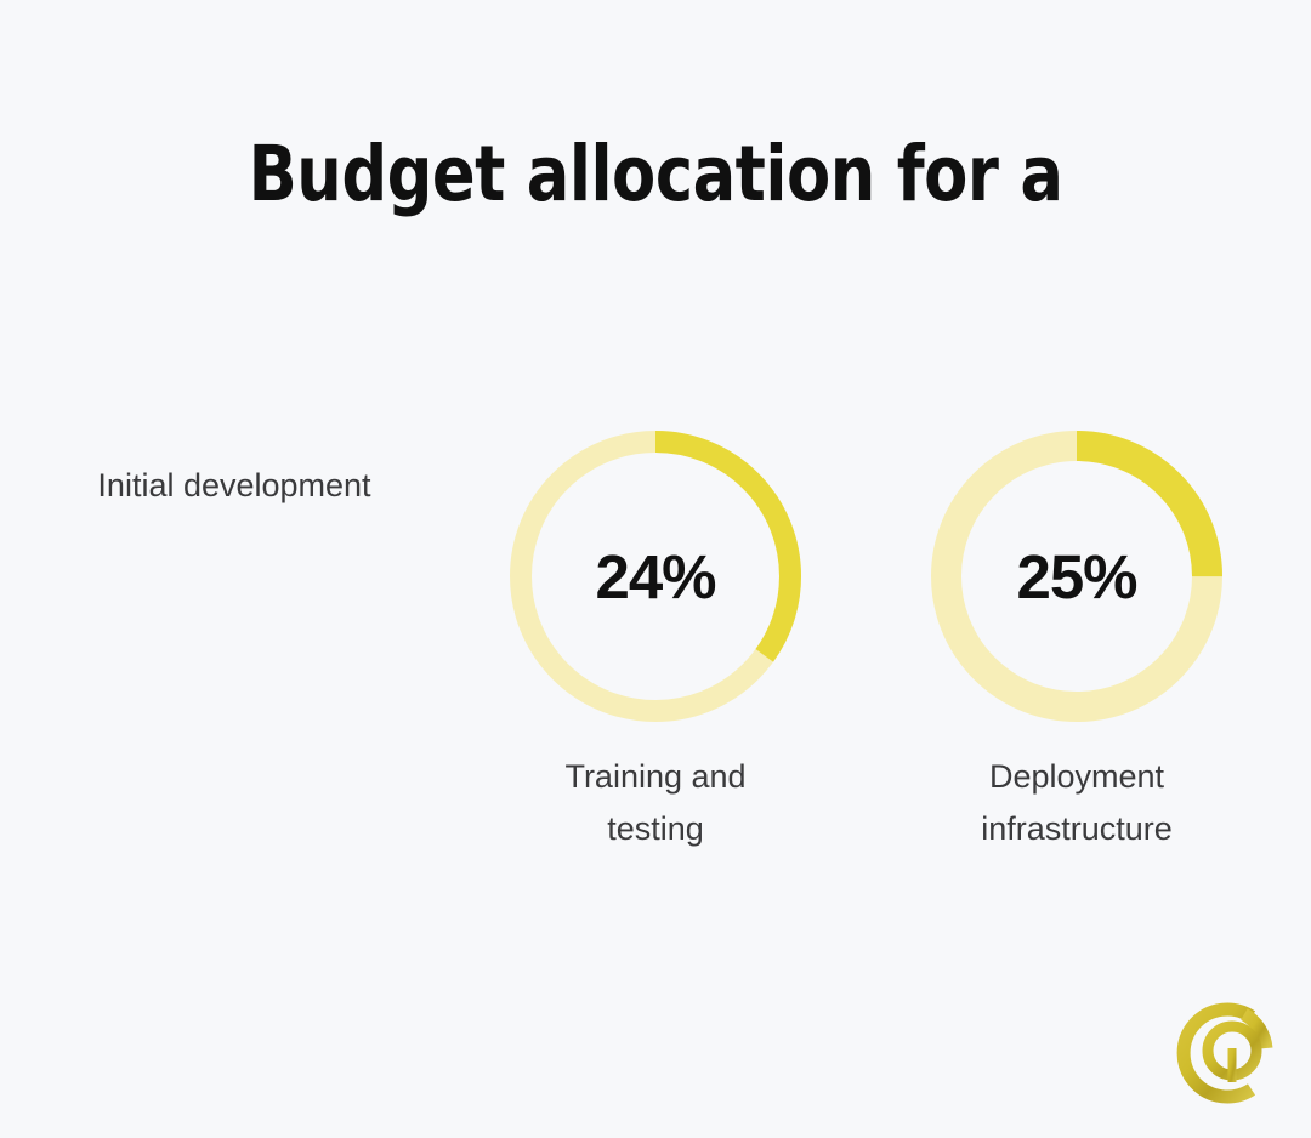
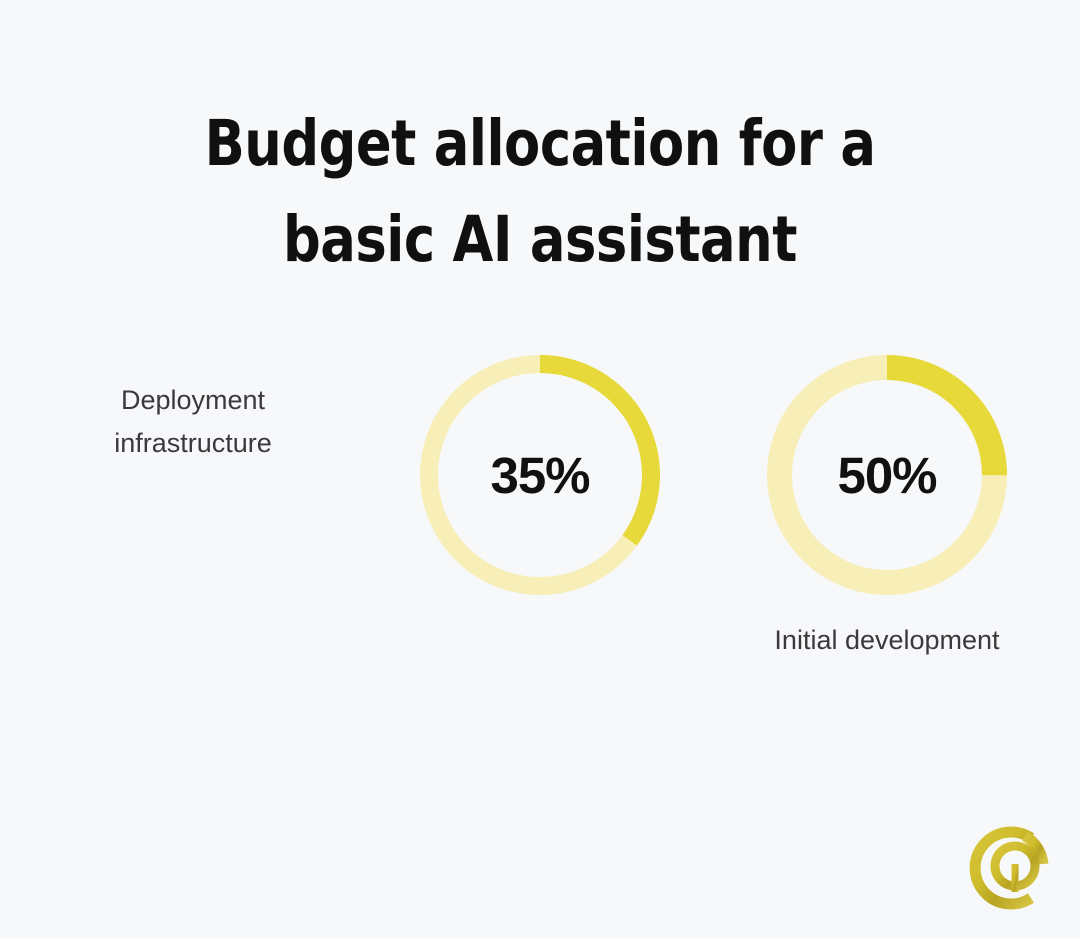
  Budget allocation for a
+ basic AI assistant
- Initial development
+ Deployment infrastructure
- 24%
+ 35%
- Training and testing
- 25%
+ 50%
- Deployment infrastructure
+ Initial development
